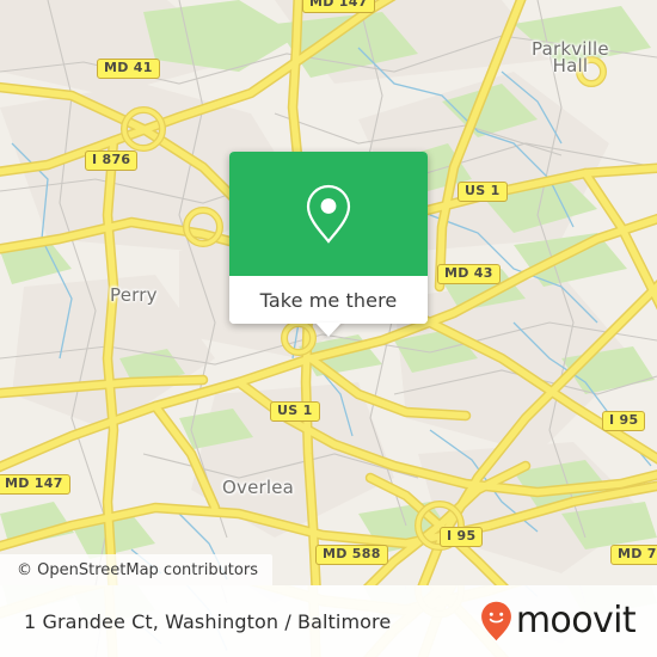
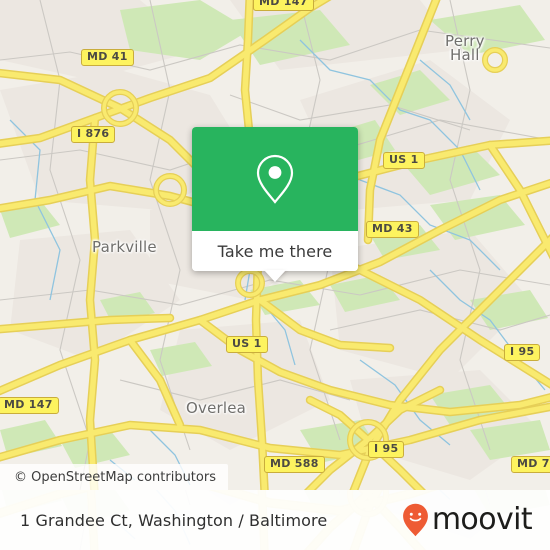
- Perry
+ Parkville
  Overlea
- Parkville
+ Perry
  Hall
  MD 147
  MD 41
  I 876
  US 1
  MD 43
  US 1
  I 95
  MD 147
  I 95
  MD 588
  MD 7
  Take me there
  © OpenStreetMap contributors
  1 Grandee Ct, Washington / Baltimore
  moovit
